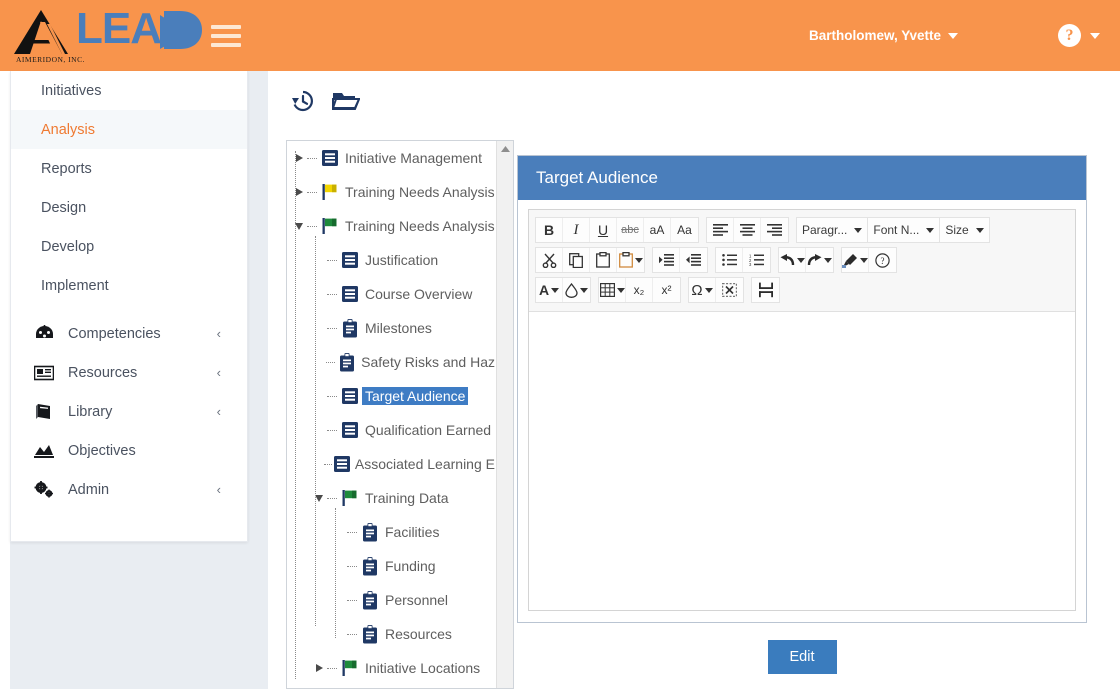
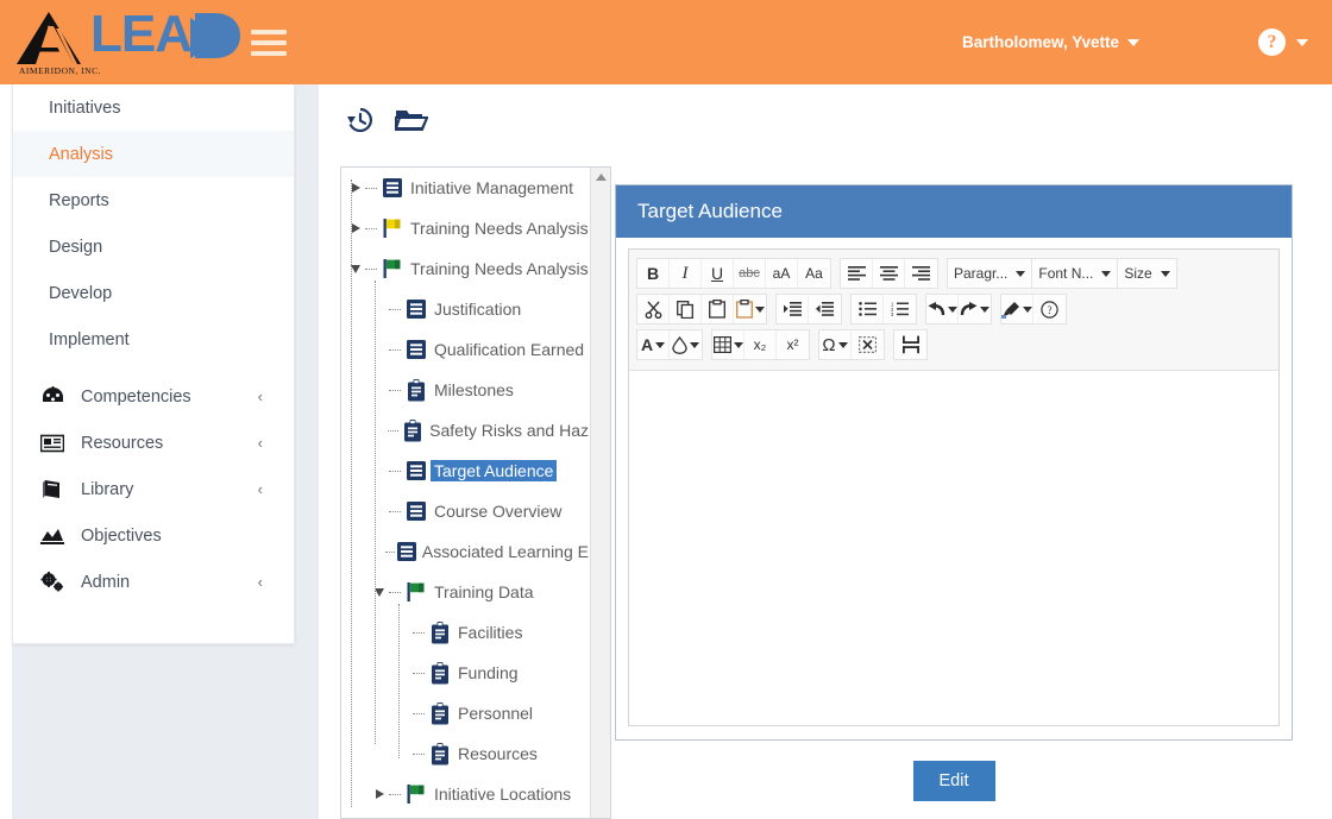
  AIMERIDON, INC.
  LEA
  Bartholomew, Yvette
  ?
  Initiatives
  Analysis
  Reports
  Design
  Develop
  Implement
  Competencies
  ‹
  Resources
  ‹
  Library
  ‹
  Objectives
  Admin
  ‹
  Initiative Management
  Training Needs Analysis
  Training Needs Analysis
  Justification
- Course Overview
+ Qualification Earned
  Milestones
  Safety Risks and Haz
  Target Audience
- Qualification Earned
+ Course Overview
  Associated Learning E
  Training Data
  Facilities
  Funding
  Personnel
  Resources
  Initiative Locations
  Target Audience
  B
  I
  U
  abc
  aA
  Aa
  Paragr...
  Font N...
  Size
  ?
  A
  x₂
  x²
  Ω
  Edit
